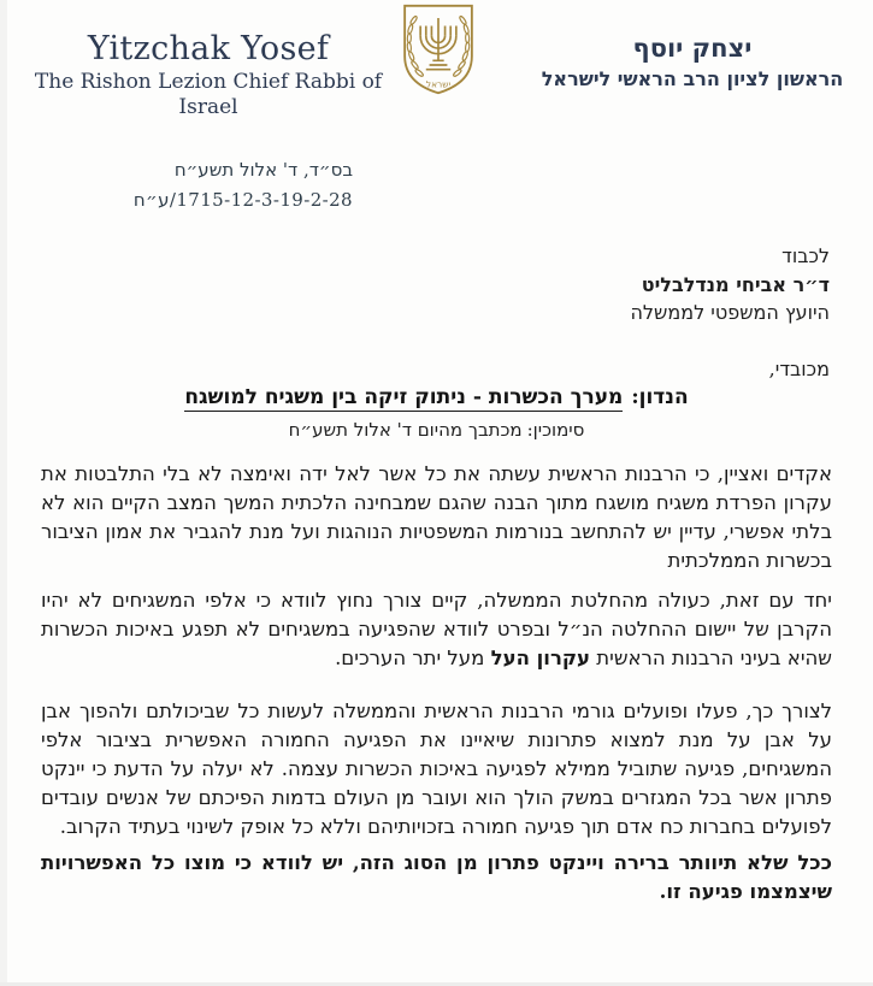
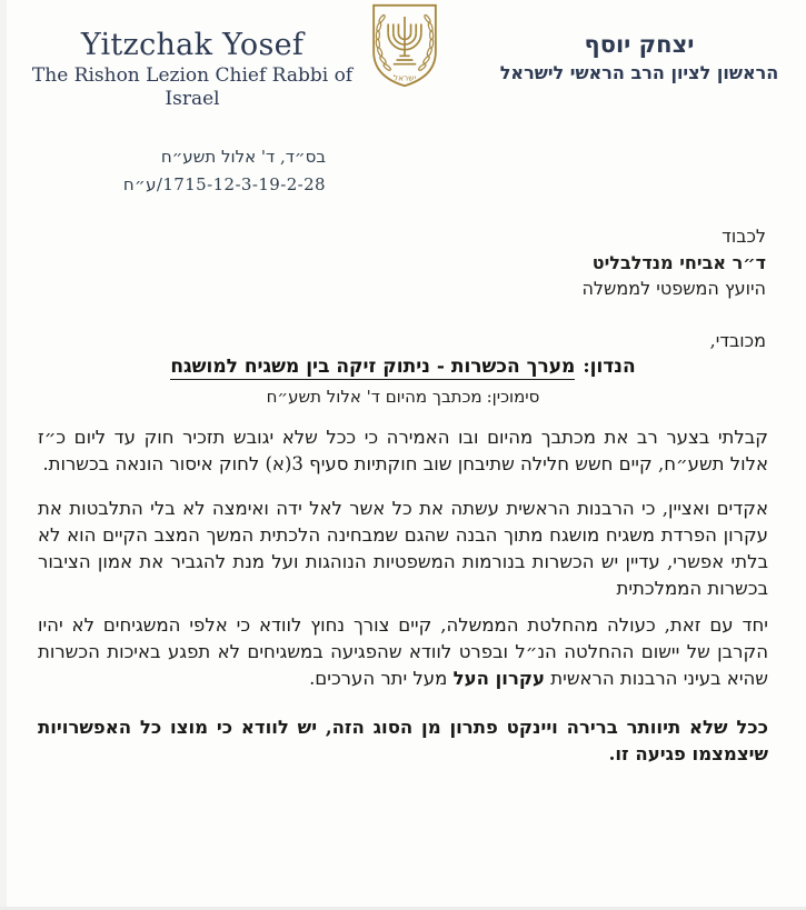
  Yitzchak Yosef
  The Rishon Lezion Chief Rabbi of Israel
  ישראל
  יצחק יוסף
  הראשון לציון הרב הראשי לישראל
  בס״ד, ד' אלול תשע״ח
  1715-12-3-19-2-28/ע״ח
  לכבוד
  ד״ר אביחי מנדלבליט
  היועץ המשפטי לממשלה
  מכובדי,
  הנדון:מערך הכשרות - ניתוק זיקה בין משגיח למושגח
  סימוכין:מכתבך מהיום ד' אלול תשע״ח
+ קבלתי בצער רב את מכתבך מהיום ובו האמירה כי ככל שלא יגובש תזכיר חוק עד ליום כ״ז אלול תשע״ח, קיים חשש חלילה שתיבחן שוב חוקתיות סעיף 3(א) לחוק איסור הונאה בכשרות.
- אקדים ואציין, כי הרבנות הראשית עשתה את כל אשר לאל ידה ואימצה לא בלי התלבטות את עקרון הפרדת משגיח מושגח מתוך הבנה שהגם שמבחינה הלכתית המשך המצב הקיים הוא לא בלתי אפשרי, עדיין יש להתחשב בנורמות המשפטיות הנוהגות ועל מנת להגביר את אמון הציבור בכשרות הממלכתית
+ אקדים ואציין, כי הרבנות הראשית עשתה את כל אשר לאל ידה ואימצה לא בלי התלבטות את עקרון הפרדת משגיח מושגח מתוך הבנה שהגם שמבחינה הלכתית המשך המצב הקיים הוא לא בלתי אפשרי, עדיין יש הכשרות בנורמות המשפטיות הנוהגות ועל מנת להגביר את אמון הציבור בכשרות הממלכתית
  יחד עם זאת, כעולה מהחלטת הממשלה, קיים צורך נחוץ לוודא כי אלפי המשגיחים לא יהיו הקרבן של יישום ההחלטה הנ״ל ובפרט לוודא שהפגיעה במשגיחים לא תפגע באיכות הכשרות שהיא בעיני הרבנות הראשית עקרון העל מעל יתר הערכים.
- לצורך כך, פעלו ופועלים גורמי הרבנות הראשית והממשלה לעשות כל שביכולתם ולהפוך אבן על אבן על מנת למצוא פתרונות שיאיינו את הפגיעה החמורה האפשרית בציבור אלפי המשגיחים, פגיעה שתוביל ממילא לפגיעה באיכות הכשרות עצמה. לא יעלה על הדעת כי יינקט פתרון אשר בכל המגזרים במשק הולך הוא ועובר מן העולם בדמות הפיכתם של אנשים עובדים לפועלים בחברות כח אדם תוך פגיעה חמורה בזכויותיהם וללא כל אופק לשינוי בעתיד הקרוב.
  ככל שלא תיוותר ברירה ויינקט פתרון מן הסוג הזה, יש לוודא כי מוצו כל האפשרויות שיצמצמו פגיעה זו.
